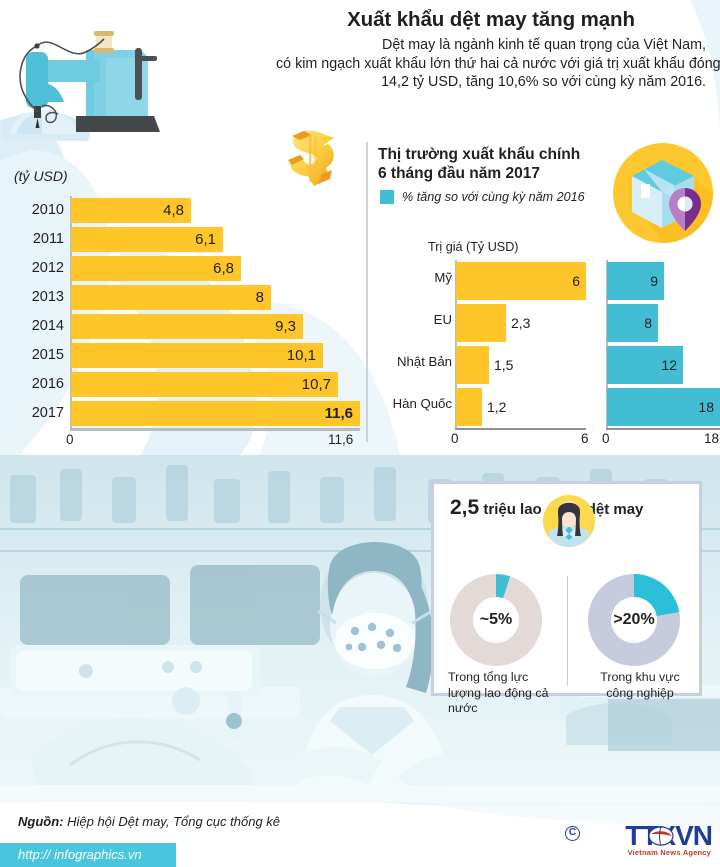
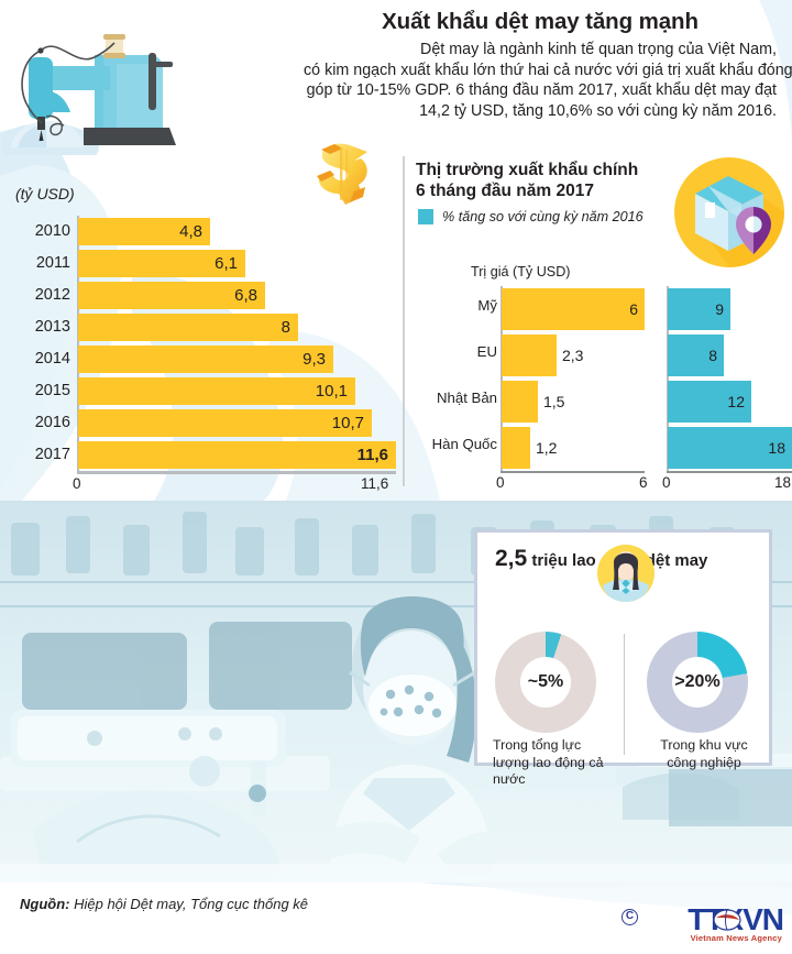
  Xuất khẩu dệt may tăng mạnh
  Dệt may là ngành kinh tế quan trọng của Việt Nam,
  có kim ngạch xuất khẩu lớn thứ hai cả nước với giá trị xuất khẩu đóng
+ góp từ 10-15% GDP. 6 tháng đầu năm 2017, xuất khẩu dệt may đạt
  14,2 tỷ USD, tăng 10,6% so với cùng kỳ năm 2016.
  (tỷ USD)
  2010
  4,8
  2011
  6,1
  2012
  6,8
  2013
  8
  2014
  9,3
  2015
  10,1
  2016
  10,7
  2017
  11,6
  0
  11,6
  Thị trường xuất khẩu chính
  6 tháng đầu năm 2017
  % tăng so với cùng kỳ năm 2016
  Trị giá (Tỷ USD)
  Mỹ
  6
  9
  EU
  2,3
  8
  Nhật Bản
  1,5
  12
  Hàn Quốc
  1,2
  18
  0
  6
  0
  18
  2,5 triệu laoệt may
  ~5%
  Trong tổng lực lượng lao động cả nước
  >20%
  Trong khu vực công nghiệp
  Nguồn: Hiệp hội Dệt may, Tổng cục thống kê
- http:// infographics.vn
  C
  Vietnam News Agency
